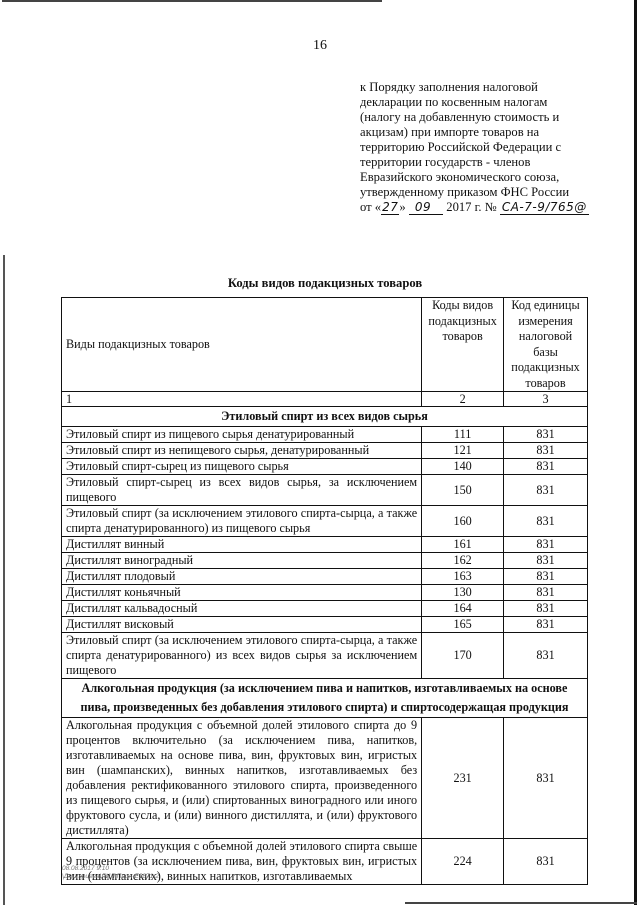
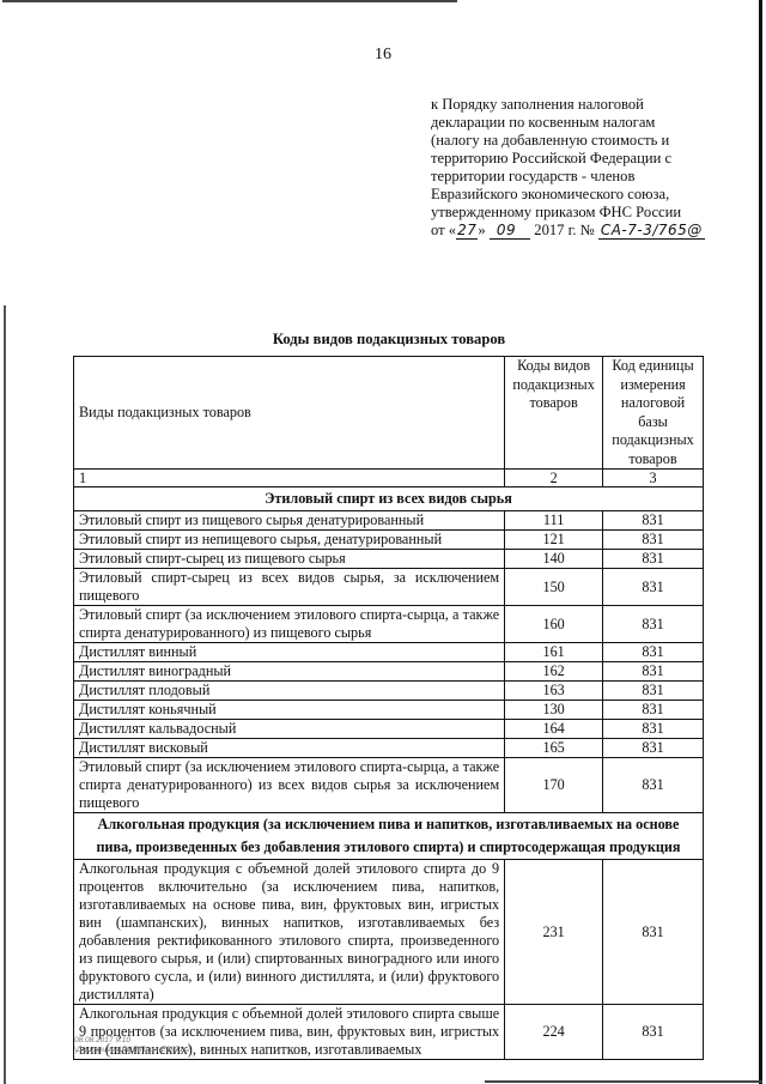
  16
  к Порядку заполнения налоговой
  декларации по косвенным налогам
  (налогу на добавленную стоимость и
- акцизам) при импорте товаров на
  территорию Российской Федерации с
  территории государств - членов
  Евразийского экономического союза,
  утвержденному приказом ФНС России
- от «27» 09 2017 г. № СА-7-9/765@
+ от «27» 09 2017 г. № СА-7-3/765@
  Коды видов подакцизных товаров
  Виды подакцизных товаров	Коды видов подакцизных товаров	Код единицы измерения налоговой базы подакцизных товаров
  1	2	3
  Этиловый спирт из всех видов сырья
  Этиловый спирт из пищевого сырья денатурированный	111	831
  Этиловый спирт из непищевого сырья, денатурированный	121	831
  Этиловый спирт-сырец из пищевого сырья	140	831
  Этиловый спирт-сырец из всех видов сырья, за исключением пищевого	150	831
  Этиловый спирт (за исключением этилового спирта-сырца, а также спирта денатурированного) из пищевого сырья	160	831
  Дистиллят винный	161	831
  Дистиллят виноградный	162	831
  Дистиллят плодовый	163	831
  Дистиллят коньячный	130	831
  Дистиллят кальвадосный	164	831
  Дистиллят висковый	165	831
  Этиловый спирт (за исключением этилового спирта-сырца, а также спирта денатурированного) из всех видов сырья за исключением пищевого	170	831
  Алкогольная продукция (за исключением пива и напитков, изготавливаемых на основе пива, произведенных без добавления этилового спирта) и спиртосодержащая продукция
  Алкогольная продукция с объемной долей этилового спирта до 9 процентов включительно (за исключением пива, напитков, изготавливаемых на основе пива, вин, фруктовых вин, игристых вин (шампанских), винных напитков, изготавливаемых без добавления ректификованного этилового спирта, произведенного из пищевого сырья, и (или) спиртованных виноградного или иного фруктового сусла, и (или) винного дистиллята, и (или) фруктового дистиллята)	231	831
  Алкогольная продукция с объемной долей этилового спирта свыше 9 процентов (за исключением пива, вин, фруктовых вин, игристых вин (шампанских), винных напитков, изготавливаемых	224	831
